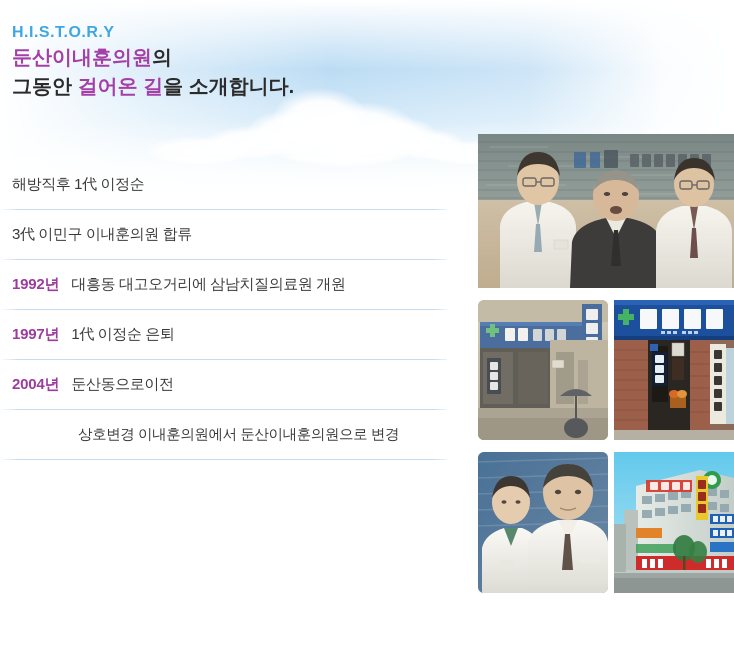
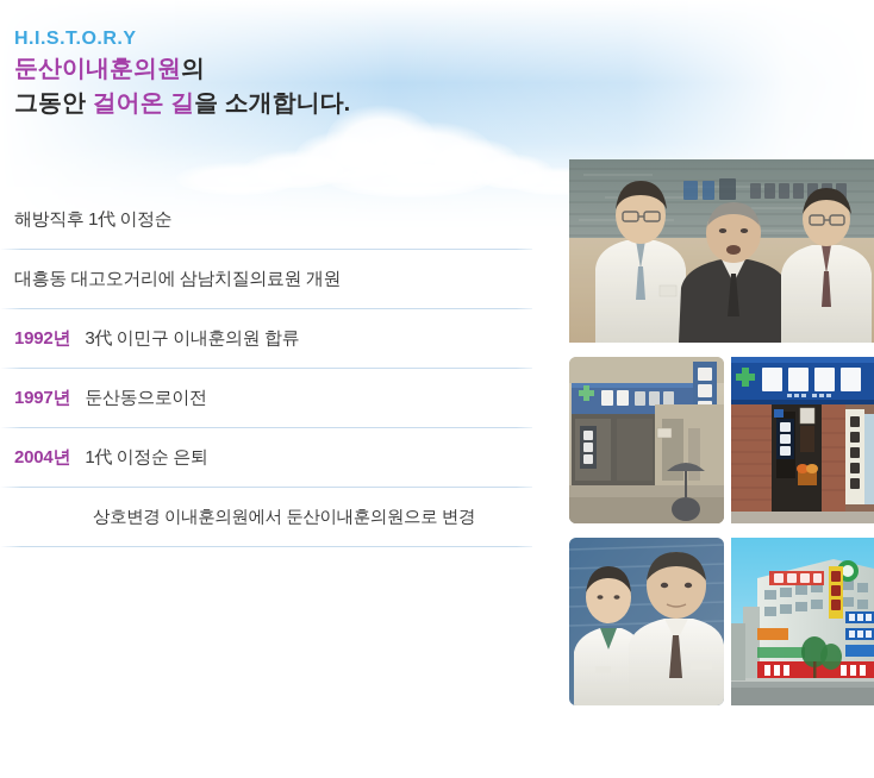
  H.I.S.T.O.R.Y
  둔산이내훈의원의
  그동안 걸어온 길을 소개합니다.
  해방직후 1代 이정순
- 3代 이민구 이내훈의원 합류
+ 대흥동 대고오거리에 삼남치질의료원 개원
  1992년
- 대흥동 대고오거리에 삼남치질의료원 개원
+ 3代 이민구 이내훈의원 합류
  1997년
- 1代 이정순 은퇴
+ 둔산동으로이전
  2004년
- 둔산동으로이전
+ 1代 이정순 은퇴
  상호변경 이내훈의원에서 둔산이내훈의원으로 변경
